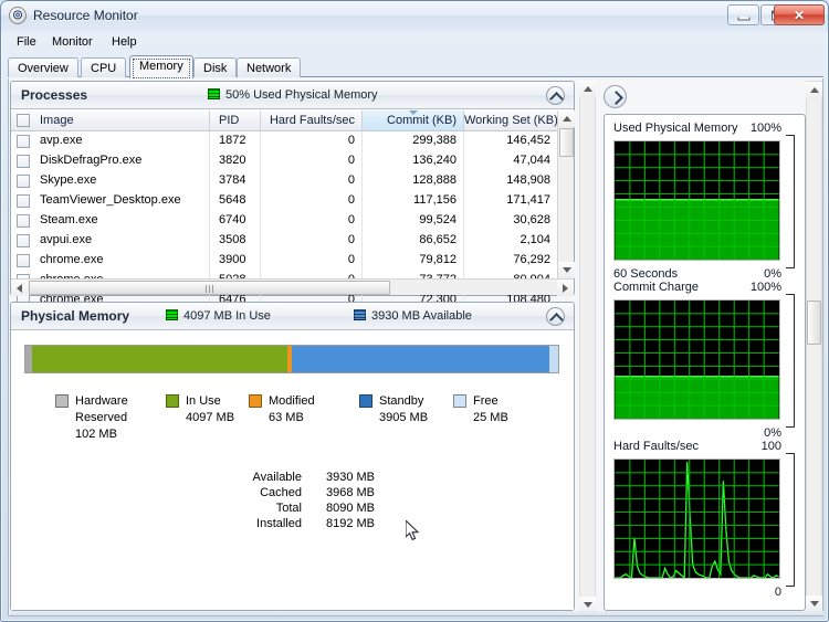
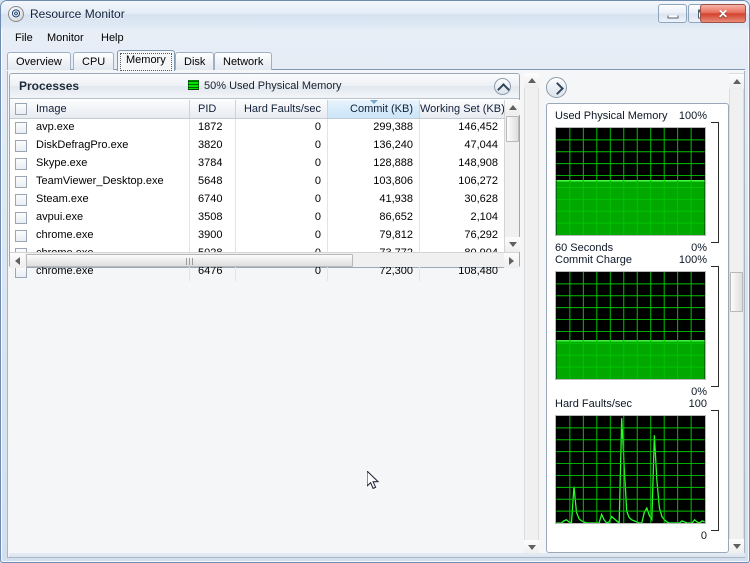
  ◎
  Resource Monitor
  ✕
  File
  Monitor
  Help
  Overview
  CPU
  Memory
  Disk
  Network
  Processes
  50% Used Physical Memory
  Image
  PID
  Hard Faults/sec
  Commit (KB)
  Working Set (KB)
  avp.exe
  1872
  0
  299,388
  146,452
  DiskDefragPro.exe
  3820
  0
  136,240
  47,044
  Skype.exe
  3784
  0
  128,888
  148,908
  TeamViewer_Desktop.exe
  5648
  0
- 117,156
+ 103,806
- 171,417
+ 106,272
  Steam.exe
  6740
  0
- 99,524
+ 41,938
  30,628
  avpui.exe
  3508
  0
  86,652
  2,104
  chrome.exe
  3900
  0
  79,812
  76,292
  chrome.exe
  6476
  0
  72,300
  108,480
- Physical Memory
- 4097 MB In Use
- 3930 MB Available
- Hardware
- Reserved
- 102 MB
- In Use
- 4097 MB
- Modified
- 63 MB
- Standby
- 3905 MB
- Free
- 25 MB
- Available 3930 MB
- Cached 3968 MB
- Total 8090 MB
- Installed 8192 MB
  Used Physical Memory
  100%
  0%
  60 Seconds
  Commit Charge
  100%
  0%
  Hard Faults/sec
  100
  0
